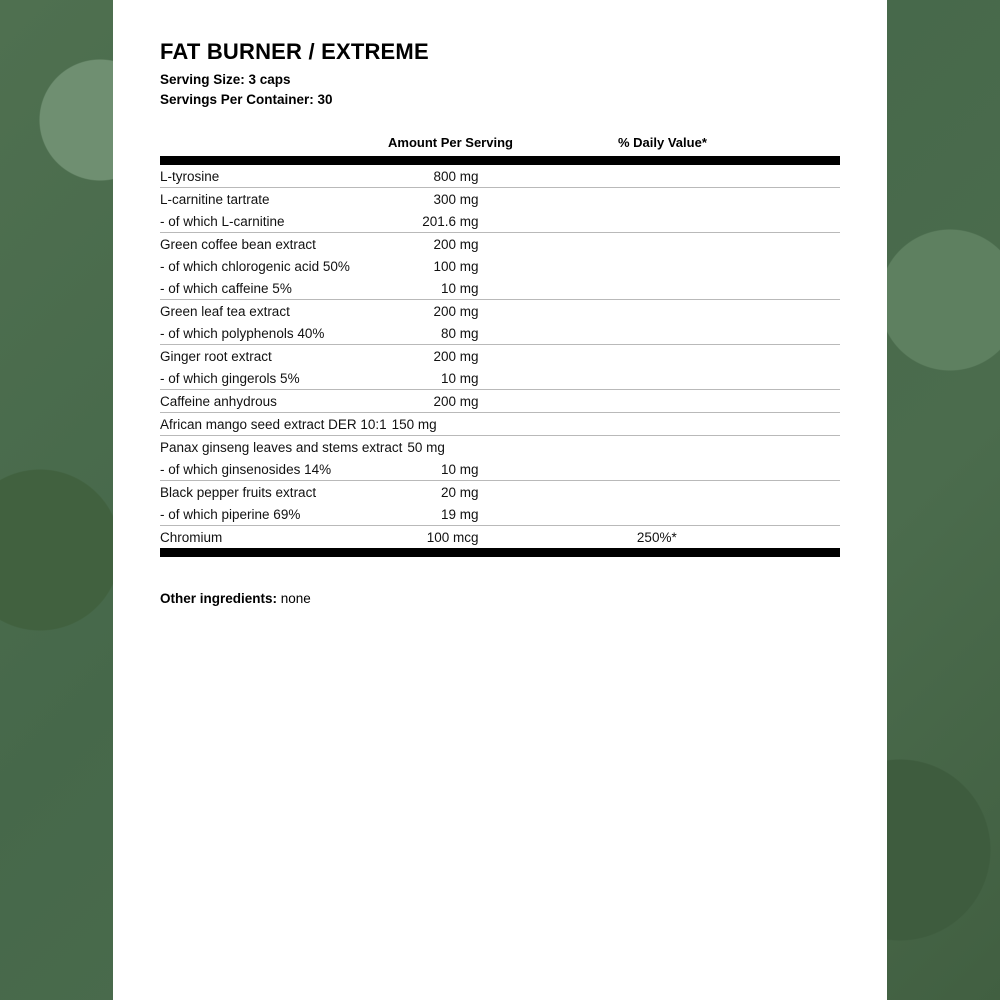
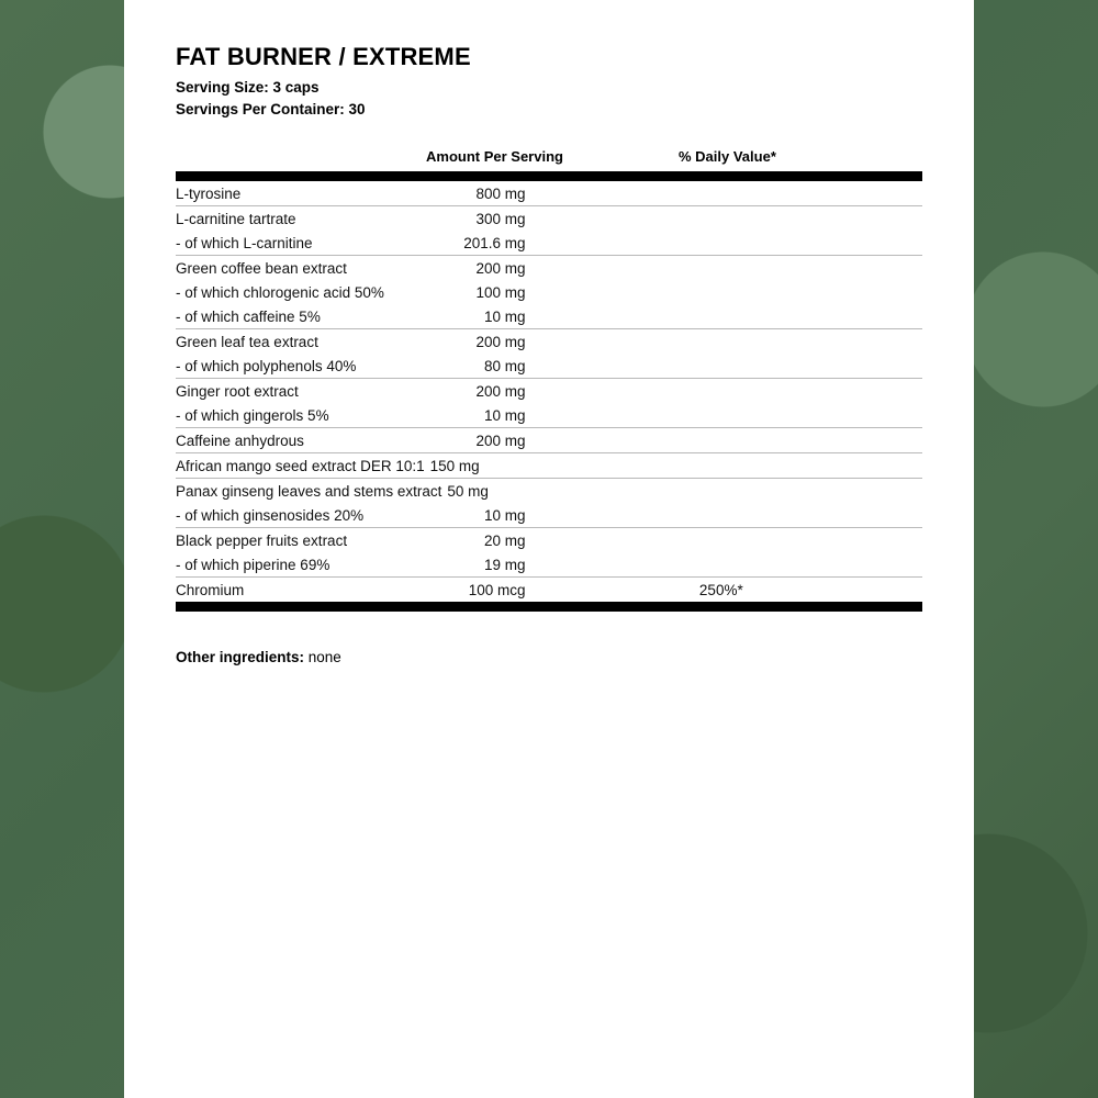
  FAT BURNER / EXTREME
  Serving Size: 3 caps
  Servings Per Container: 30
  Amount Per Serving
  % Daily Value*
  L-tyrosine
  800 mg
  L-carnitine tartrate
  300 mg
  - of which L-carnitine
  201.6 mg
  Green coffee bean extract
  200 mg
  - of which chlorogenic acid 50%
  100 mg
  - of which caffeine 5%
  10 mg
  Green leaf tea extract
  200 mg
  - of which polyphenols 40%
  80 mg
  Ginger root extract
  200 mg
  - of which gingerols 5%
  10 mg
  Caffeine anhydrous
  200 mg
  African mango seed extract DER 10:1
  150 mg
  Panax ginseng leaves and stems extract
  50 mg
- - of which ginsenosides 14%
+ - of which ginsenosides 20%
  10 mg
  Black pepper fruits extract
  20 mg
  - of which piperine 69%
  19 mg
  Chromium
  100 mcg
  250%*
  Other ingredients: none
